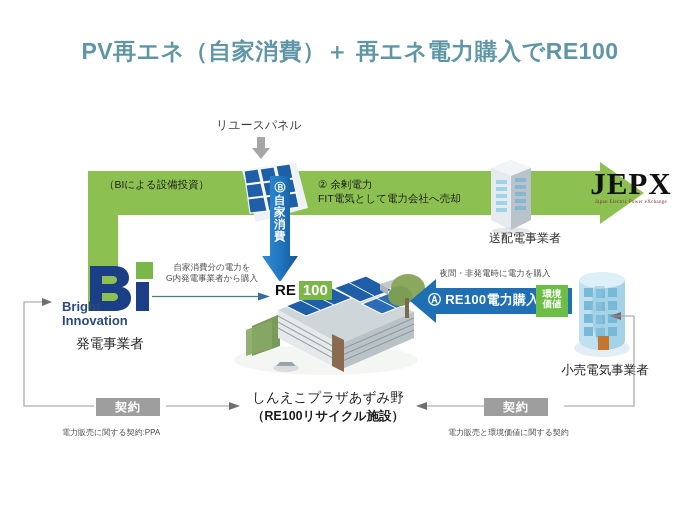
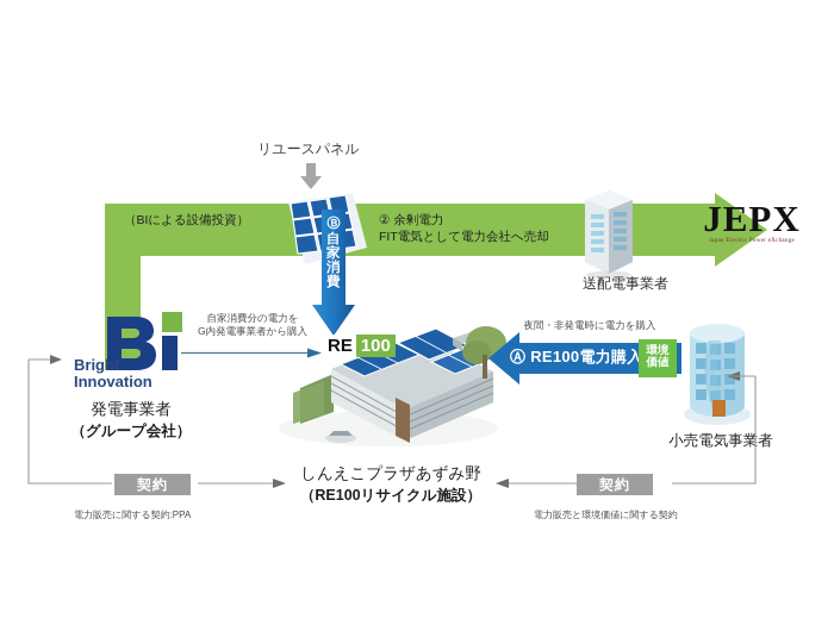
- PV再エネ（自家消費）＋ 再エネ電力購入でRE100
  （BIによる設備投資）
  ② 余剰電力
  FIT電気として電力会社へ売却
  リユースパネル
  Ⓑ
  自
  家
  消
  費
  送配電事業者
  JEPX
  Bright
  Innovation
  発電事業者
+ （グループ会社）
  自家消費分の電力を
  G内発電事業者から購入
  RE 100
  夜間・非発電時に電力を購入
  Ⓐ RE100電力購入
  環境
  価値
  小売電気事業者
  しんえこプラザあずみ野
  （RE100リサイクル施設）
  契約
  電力販売に関する契約:PPA
  契約
  電力販売と環境価値に関する契約
